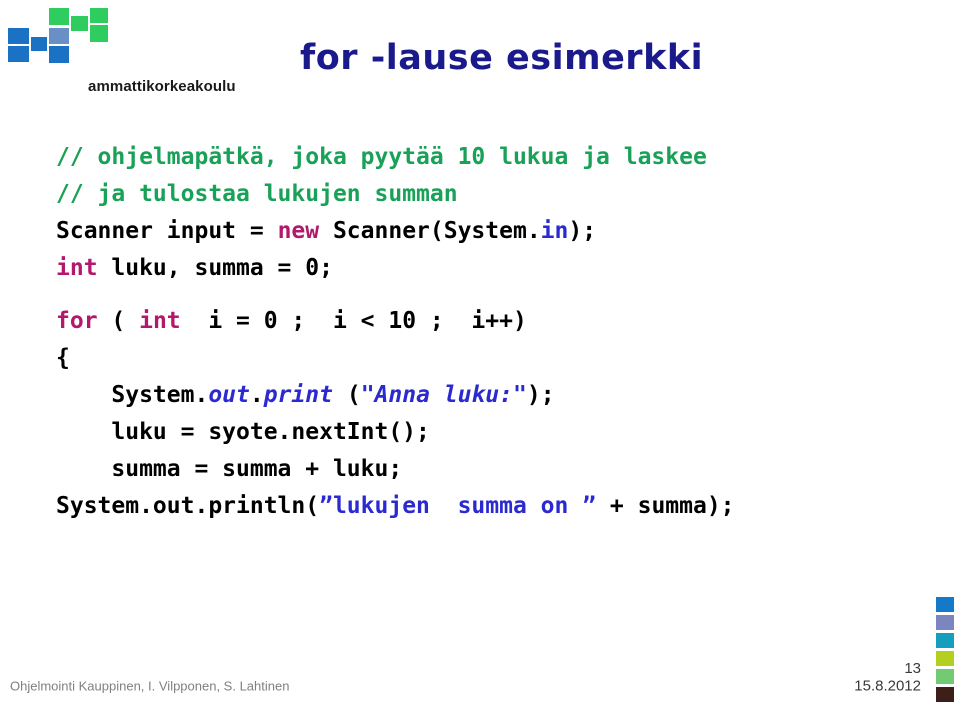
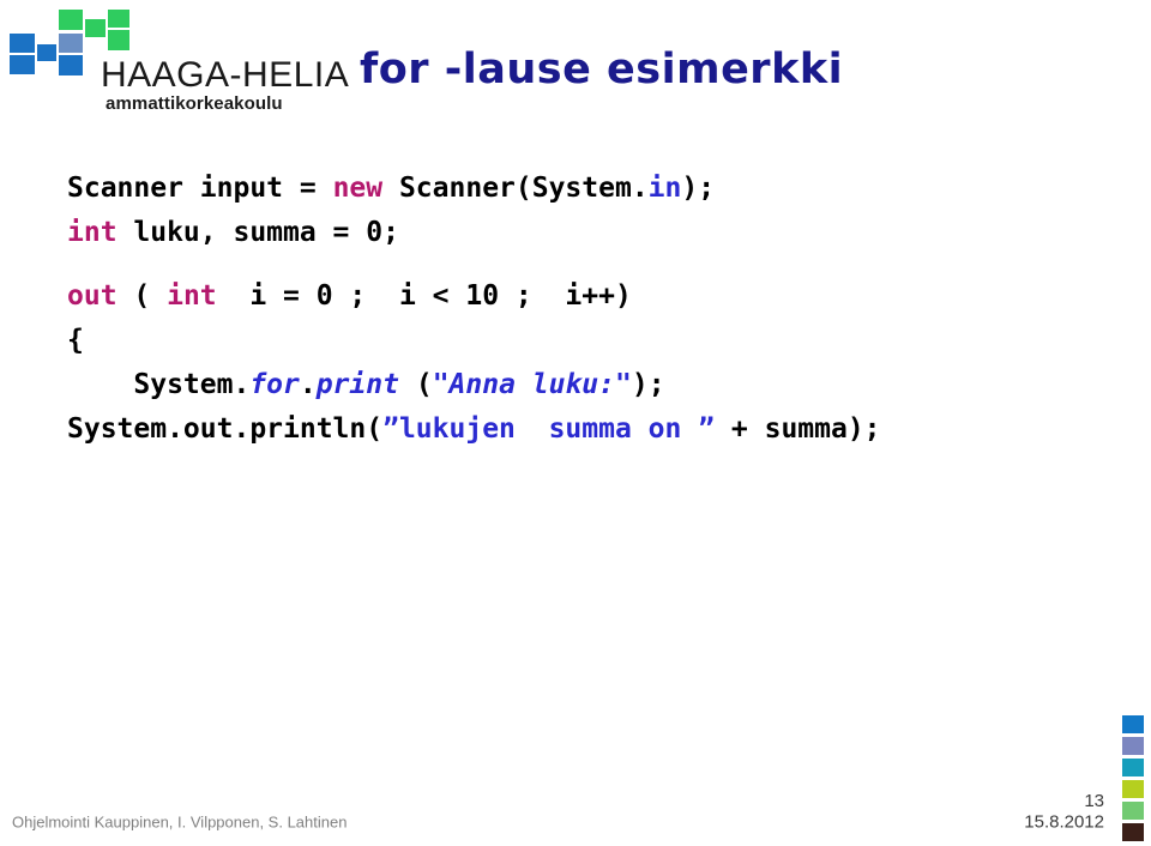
+ HAAGA-HELIA
  ammattikorkeakoulu
  for -lause esimerkki
- // ohjelmapätkä, joka pyytää 10 lukua ja laskee
- // ja tulostaa lukujen summan
  Scanner input = new Scanner(System.in);
  int luku, summa = 0;
- for ( int i = 0 ; i < 10 ; i++)
+ out ( int i = 0 ; i < 10 ; i++)
  {
- System.out.print ("Anna luku:");
+ System.for.print ("Anna luku:");
- luku = syote.nextInt();
- summa = summa + luku;
  System.out.println(”lukujen summa on ” + summa);
  Ohjelmointi Kauppinen, I. Vilpponen, S. Lahtinen
  13
  15.8.2012
